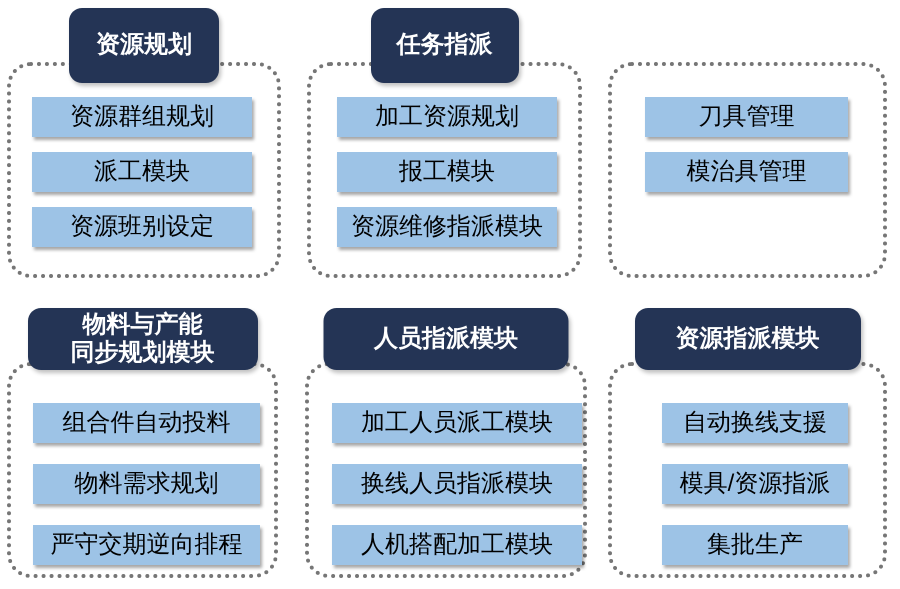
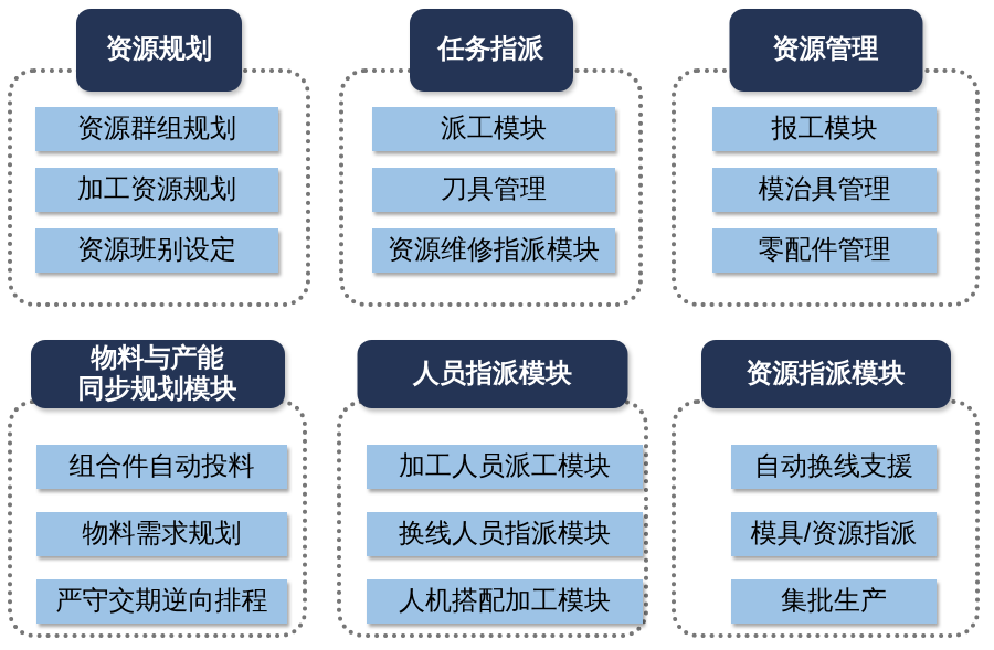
  资源规划
  资源群组规划
- 派工模块
+ 加工资源规划
  资源班别设定
  任务指派
- 加工资源规划
+ 派工模块
- 报工模块
+ 刀具管理
  资源维修指派模块
+ 资源管理
- 刀具管理
+ 报工模块
  模治具管理
+ 零配件管理
  物料与产能
  同步规划模块
  组合件自动投料
  物料需求规划
  严守交期逆向排程
  人员指派模块
  加工人员派工模块
  换线人员指派模块
  人机搭配加工模块
  资源指派模块
  自动换线支援
  模具/资源指派
  集批生产
